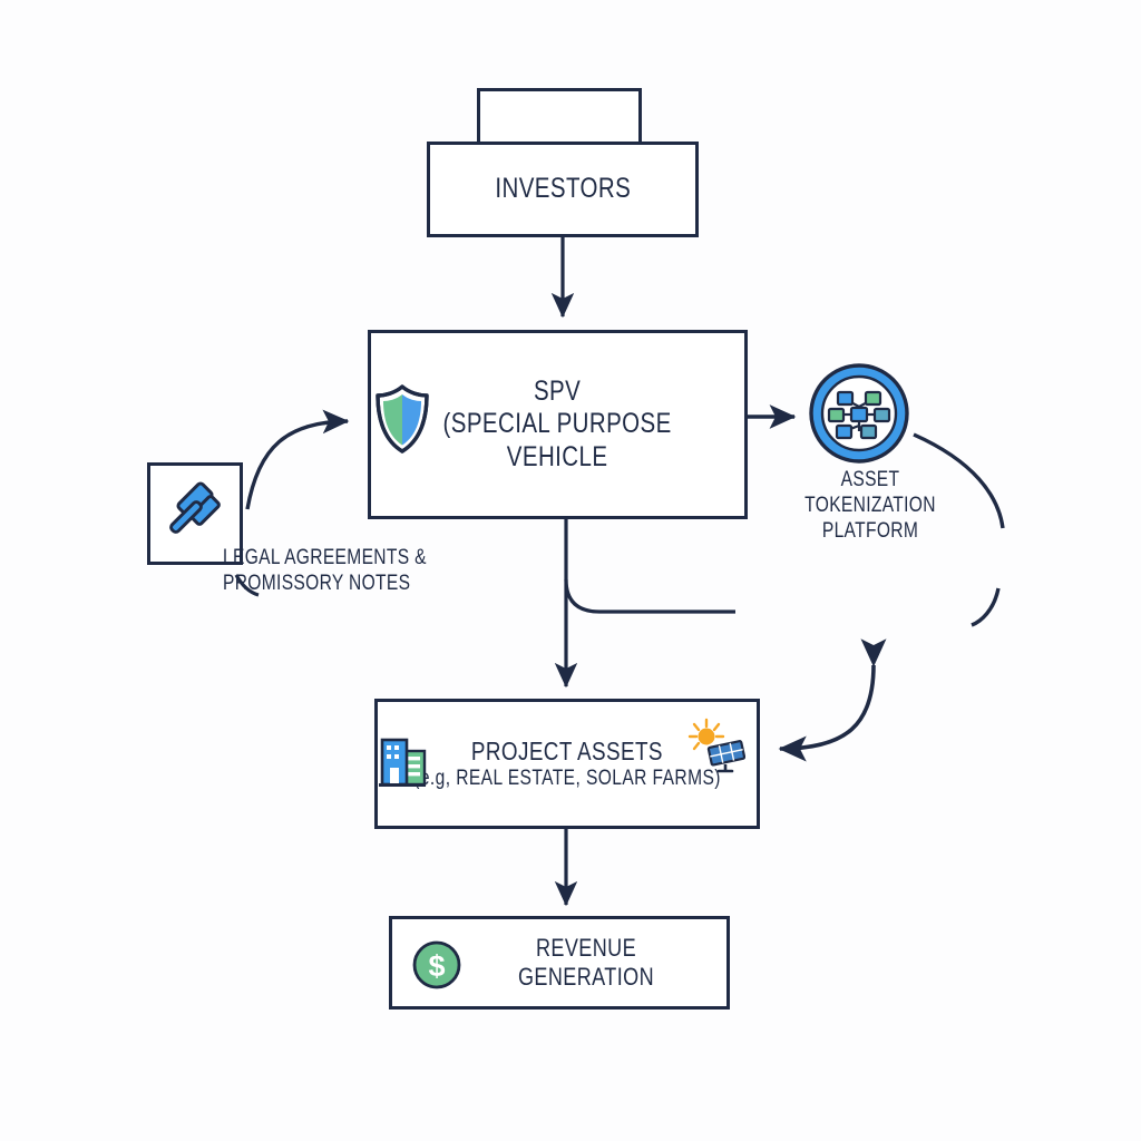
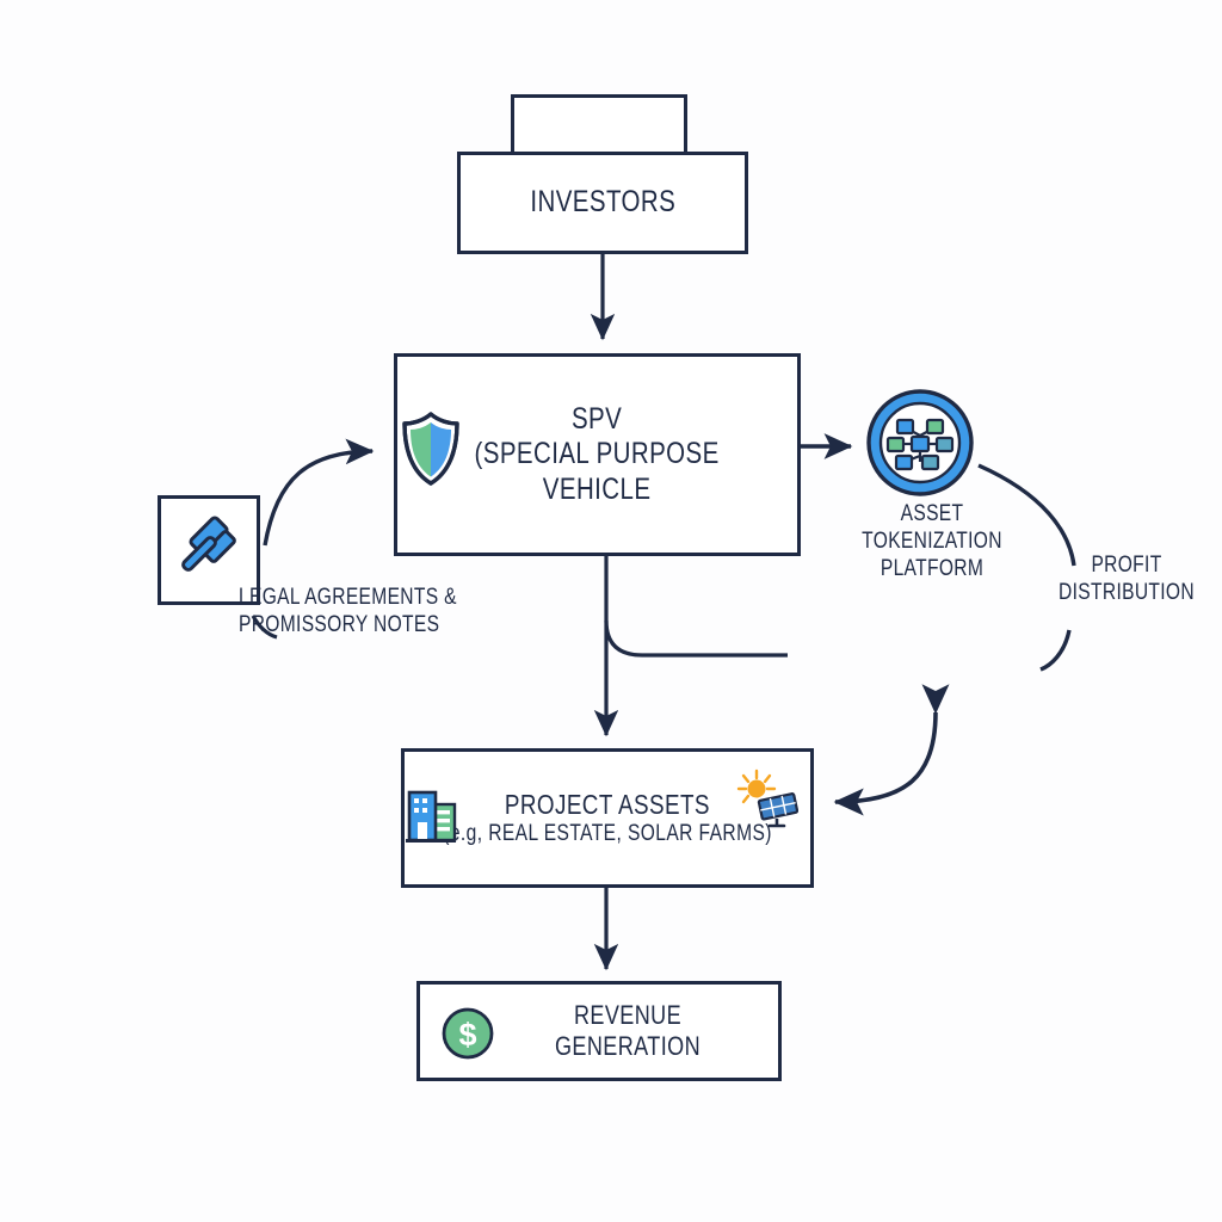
  INVESTORS
  SPV
  (SPECIAL PURPOSE
  VEHICLE
  ASSET
  TOKENIZATION
  PLATFORM
+ PROFIT
+ DISTRIBUTION
  LEGAL AGREEMENTS &
  PROMISSORY NOTES
  PROJECT ASSETS
  .g, REAL ESTATE, SOLAR FARMS)
  REVENUE GENERATION
  $
